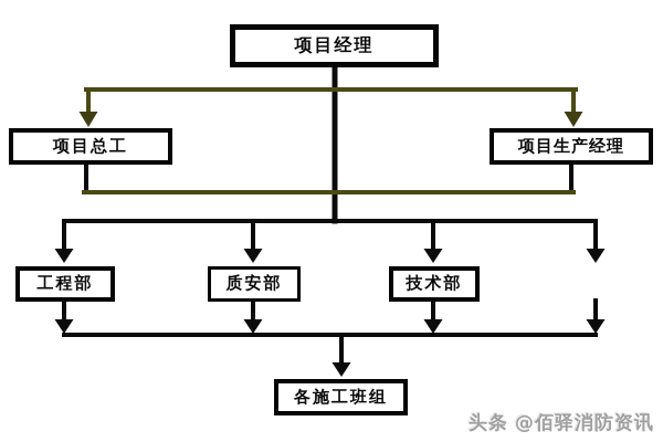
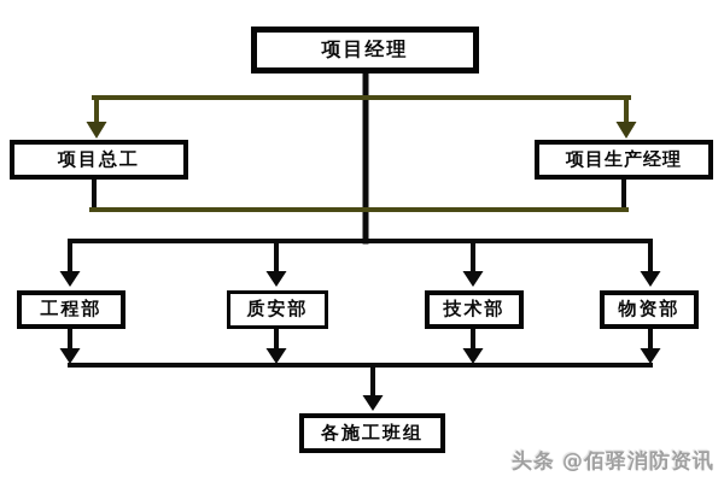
  项目经理
  项目总工
  项目生产经理
  工程部
  质安部
  技术部
+ 物资部
  各施工班组
  头条 @佰驿消防资讯
